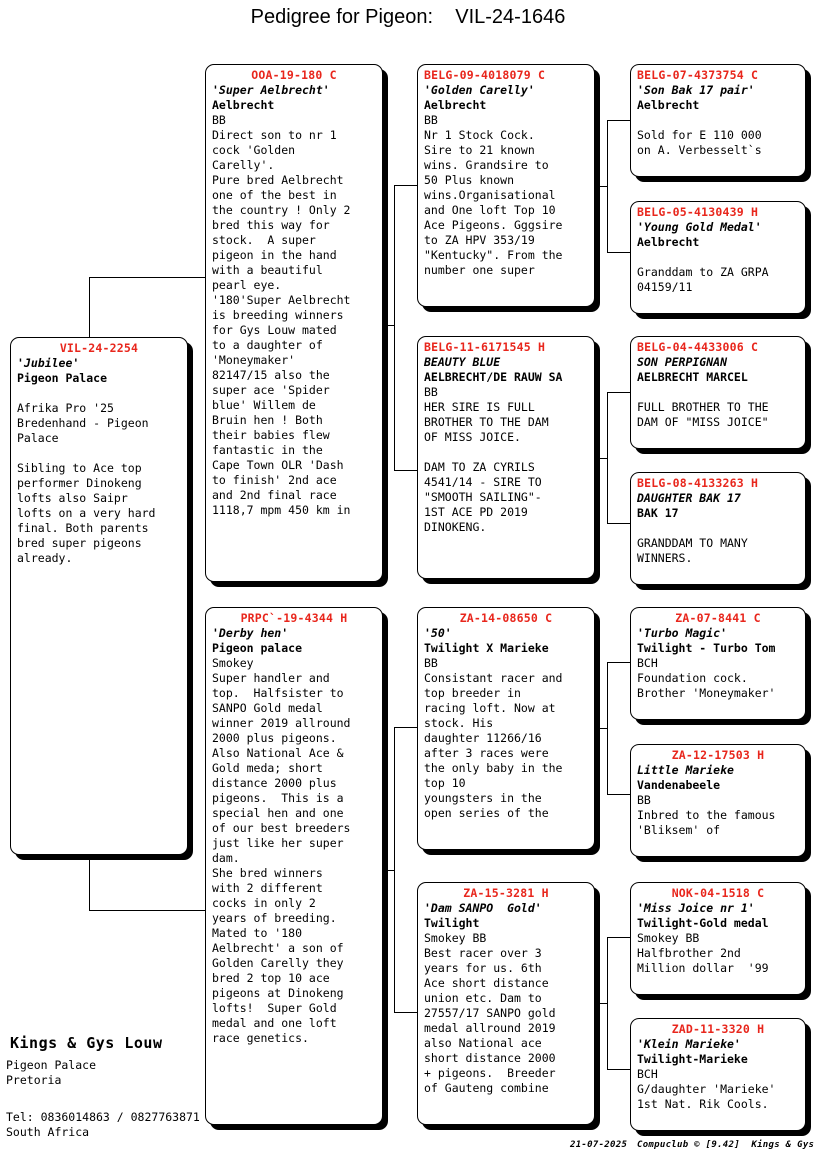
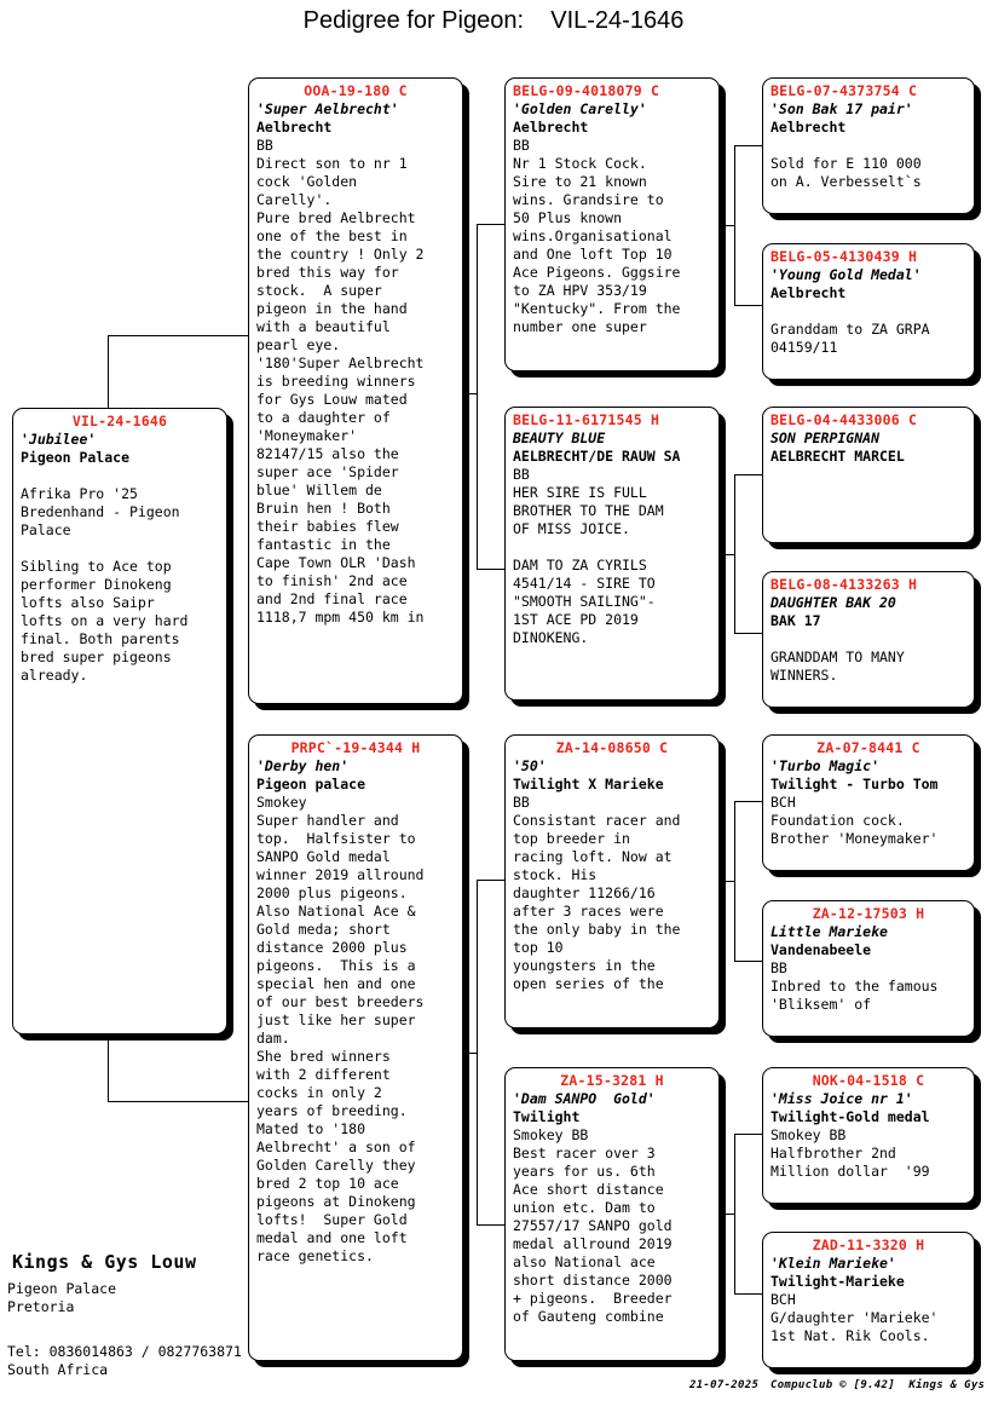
  Pedigree for Pigeon: VIL-24-1646
- VIL-24-2254
+ VIL-24-1646
  'Jubilee'
  Pigeon Palace
  Afrika Pro '25
  Bredenhand - Pigeon
  Palace
  Sibling to Ace top
  performer Dinokeng
  lofts also Saipr
  lofts on a very hard
  final. Both parents
  bred super pigeons
  already.
  OOA-19-180 C
  'Super Aelbrecht'
  Aelbrecht
  BB
  Direct son to nr 1
  cock 'Golden
  Carelly'.
  Pure bred Aelbrecht
  one of the best in
  the country ! Only 2
  bred this way for
  stock. A super
  pigeon in the hand
  with a beautiful
  pearl eye.
  '180'Super Aelbrecht
  is breeding winners
  for Gys Louw mated
  to a daughter of
  'Moneymaker'
  82147/15 also the
  super ace 'Spider
  blue' Willem de
  Bruin hen ! Both
  their babies flew
  fantastic in the
  Cape Town OLR 'Dash
  to finish' 2nd ace
  and 2nd final race
  1118,7 mpm 450 km in
  PRPC`-19-4344 H
  'Derby hen'
  Pigeon palace
  Smokey
  Super handler and
  top. Halfsister to
  SANPO Gold medal
  winner 2019 allround
  2000 plus pigeons.
  Also National Ace &
  Gold meda; short
  distance 2000 plus
  pigeons. This is a
  special hen and one
  of our best breeders
  just like her super
  dam.
  She bred winners
  with 2 different
  cocks in only 2
  years of breeding.
  Mated to '180
  Aelbrecht' a son of
  Golden Carelly they
  bred 2 top 10 ace
  pigeons at Dinokeng
  lofts! Super Gold
  medal and one loft
  race genetics.
  BELG-09-4018079 C
  'Golden Carelly'
  Aelbrecht
  BB
  Nr 1 Stock Cock.
  Sire to 21 known
  wins. Grandsire to
  50 Plus known
  wins.Organisational
  and One loft Top 10
  Ace Pigeons. Gggsire
  to ZA HPV 353/19
  "Kentucky". From the
  number one super
  BELG-11-6171545 H
  BEAUTY BLUE
  AELBRECHT/DE RAUW SA
  BB
  HER SIRE IS FULL
  BROTHER TO THE DAM
  OF MISS JOICE.
  DAM TO ZA CYRILS
  4541/14 - SIRE TO
  "SMOOTH SAILING"-
  1ST ACE PD 2019
  DINOKENG.
  ZA-14-08650 C
  '50'
  Twilight X Marieke
  BB
  Consistant racer and
  top breeder in
  racing loft. Now at
  stock. His
  daughter 11266/16
  after 3 races were
  the only baby in the
  top 10
  youngsters in the
  open series of the
  ZA-15-3281 H
  'Dam SANPO Gold'
  Twilight
  Smokey BB
  Best racer over 3
  years for us. 6th
  Ace short distance
  union etc. Dam to
  27557/17 SANPO gold
  medal allround 2019
  also National ace
  short distance 2000
  + pigeons. Breeder
  of Gauteng combine
  BELG-07-4373754 C
  'Son Bak 17 pair'
  Aelbrecht
  Sold for E 110 000
  on A. Verbesselt`s
  BELG-05-4130439 H
  'Young Gold Medal'
  Aelbrecht
  Granddam to ZA GRPA
  04159/11
  BELG-04-4433006 C
  SON PERPIGNAN
  AELBRECHT MARCEL
- FULL BROTHER TO THE
- DAM OF "MISS JOICE"
  BELG-08-4133263 H
- DAUGHTER BAK 17
+ DAUGHTER BAK 20
  BAK 17
  GRANDDAM TO MANY
  WINNERS.
  ZA-07-8441 C
  'Turbo Magic'
  Twilight - Turbo Tom
  BCH
  Foundation cock.
  Brother 'Moneymaker'
  ZA-12-17503 H
  Little Marieke
  Vandenabeele
  BB
  Inbred to the famous
  'Bliksem' of
  NOK-04-1518 C
  'Miss Joice nr 1'
  Twilight-Gold medal
  Smokey BB
  Halfbrother 2nd
  Million dollar '99
  ZAD-11-3320 H
  'Klein Marieke'
  Twilight-Marieke
  BCH
  G/daughter 'Marieke'
  1st Nat. Rik Cools.
  Kings & Gys Louw
  Pigeon Palace
  Pretoria
  Tel: 0836014863 / 0827763871
  South Africa
  21-07-2025
  Compuclub © [9.42] Kings & Gys
